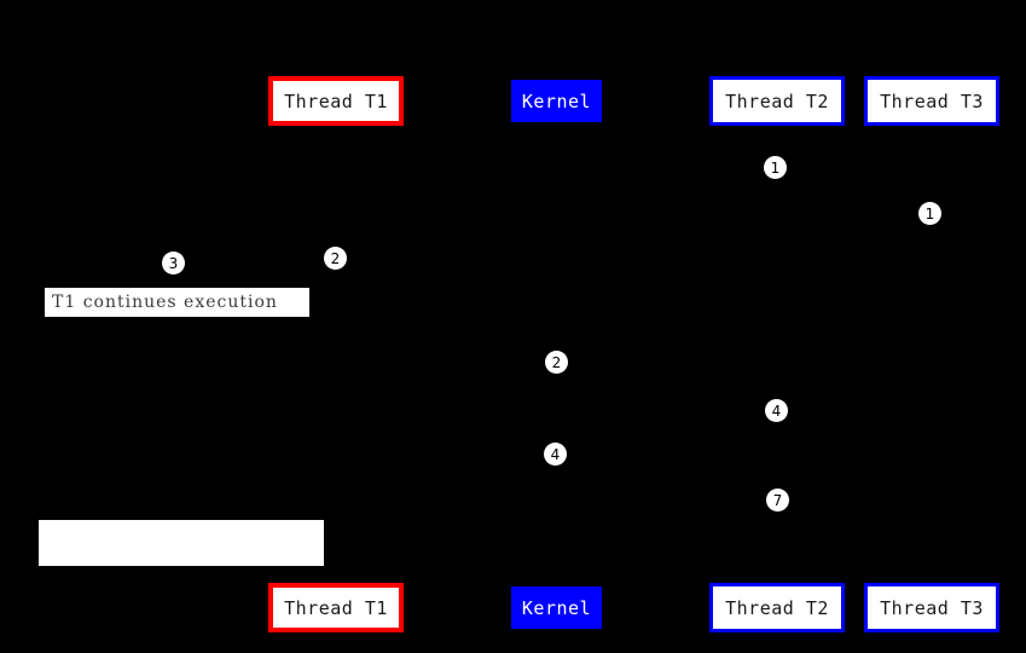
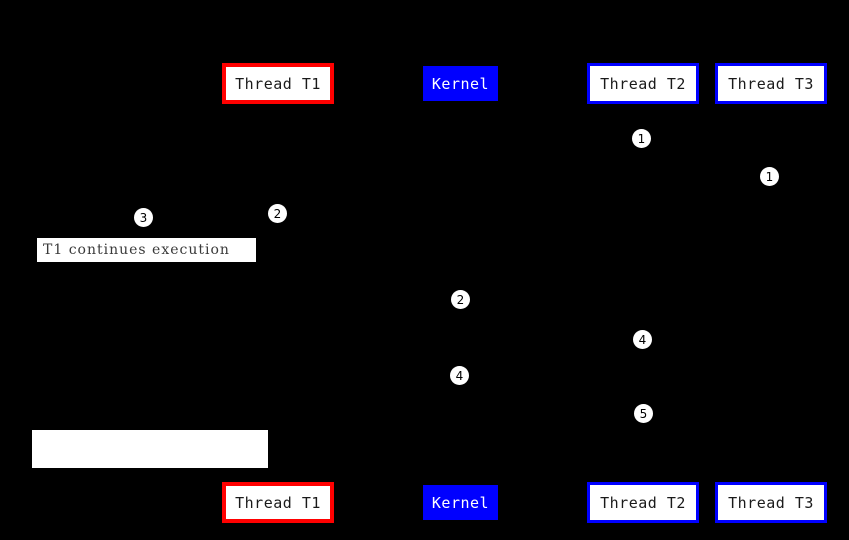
  Thread T1
  Kernel
  Thread T2
  Thread T3
  Thread T1
  Kernel
  Thread T2
  Thread T3
  T1 continues execution
  1
  1
  2
  3
  2
  4
  4
- 7
+ 5
